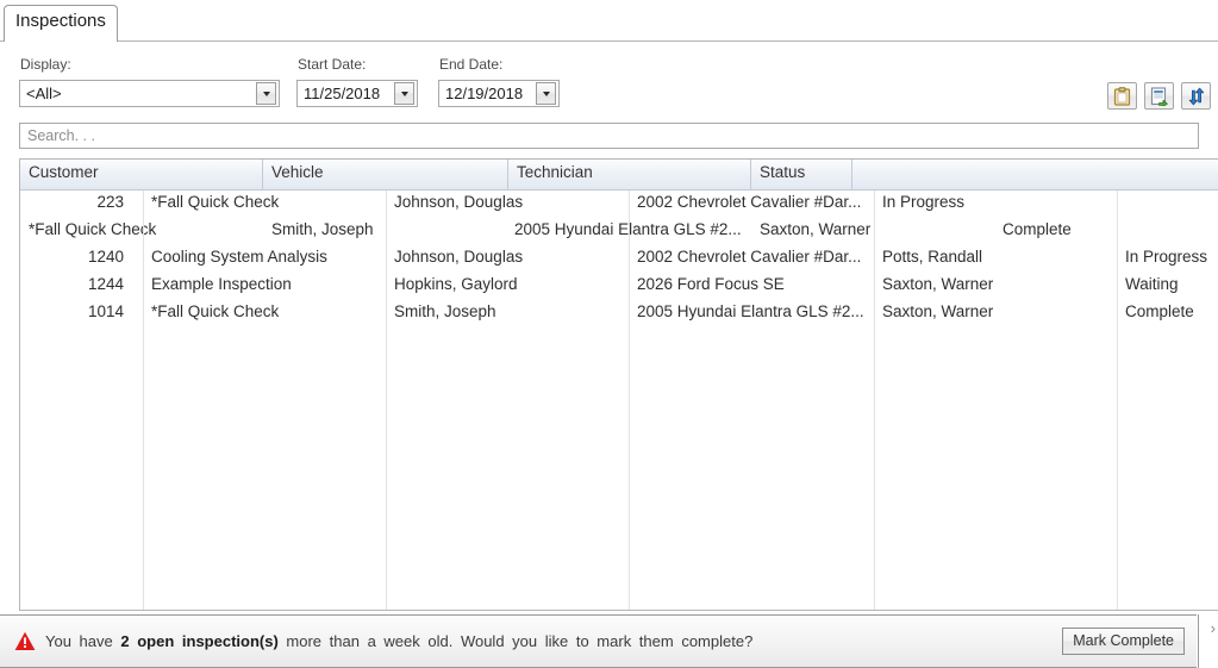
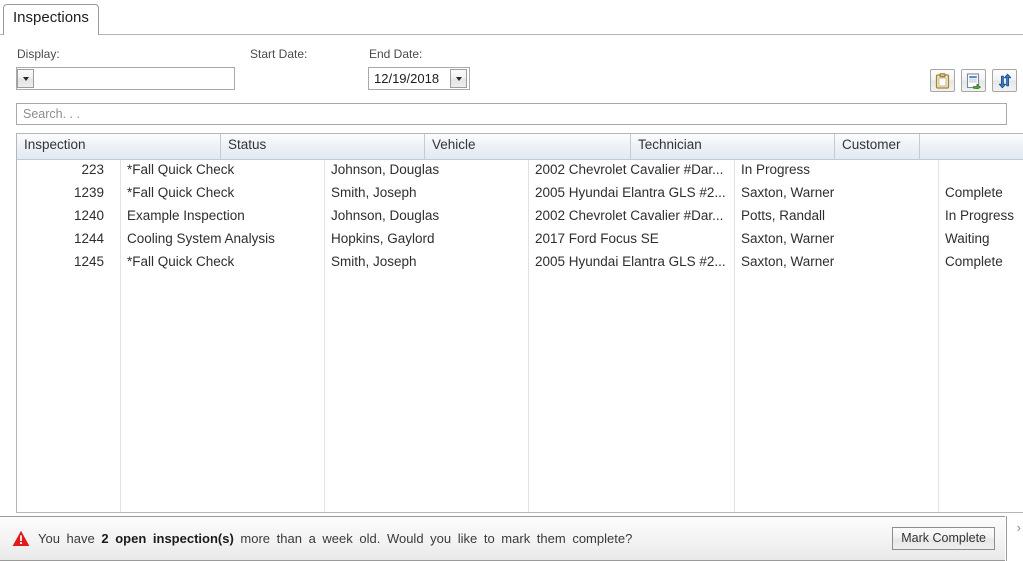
  Inspections
  Display:
- <All>
  Start Date:
- 11/25/2018
  End Date:
  12/19/2018
  Search. . .
+ Inspection
- Customer
+ Status
  Vehicle
  Technician
- Status
+ Customer
  223
  *Fall Quick Check
  Johnson, Douglas
  2002 Chevrolet Cavalier #Dar...
  In Progress
+ 1239
  *Fall Quick Check
  Smith, Joseph
  2005 Hyundai Elantra GLS #2...
  Saxton, Warner
  Complete
  1240
- Cooling System Analysis
+ Example Inspection
  Johnson, Douglas
  2002 Chevrolet Cavalier #Dar...
  Potts, Randall
  In Progress
  1244
- Example Inspection
+ Cooling System Analysis
  Hopkins, Gaylord
- 2026 Ford Focus SE
+ 2017 Ford Focus SE
  Saxton, Warner
  Waiting
- 1014
+ 1245
  *Fall Quick Check
  Smith, Joseph
  2005 Hyundai Elantra GLS #2...
  Saxton, Warner
  Complete
  You have 2 open inspection(s) more than a week old. Would you like to mark them complete?
  Mark Complete
  ›
